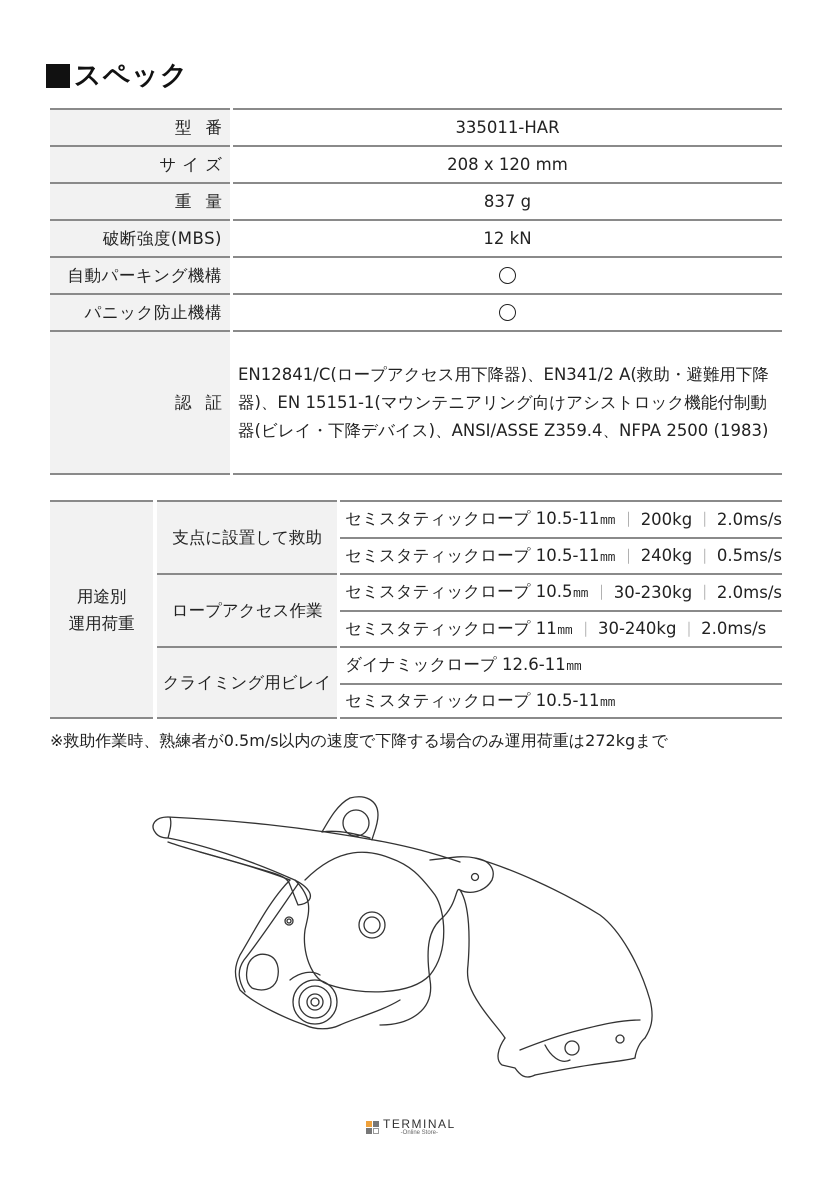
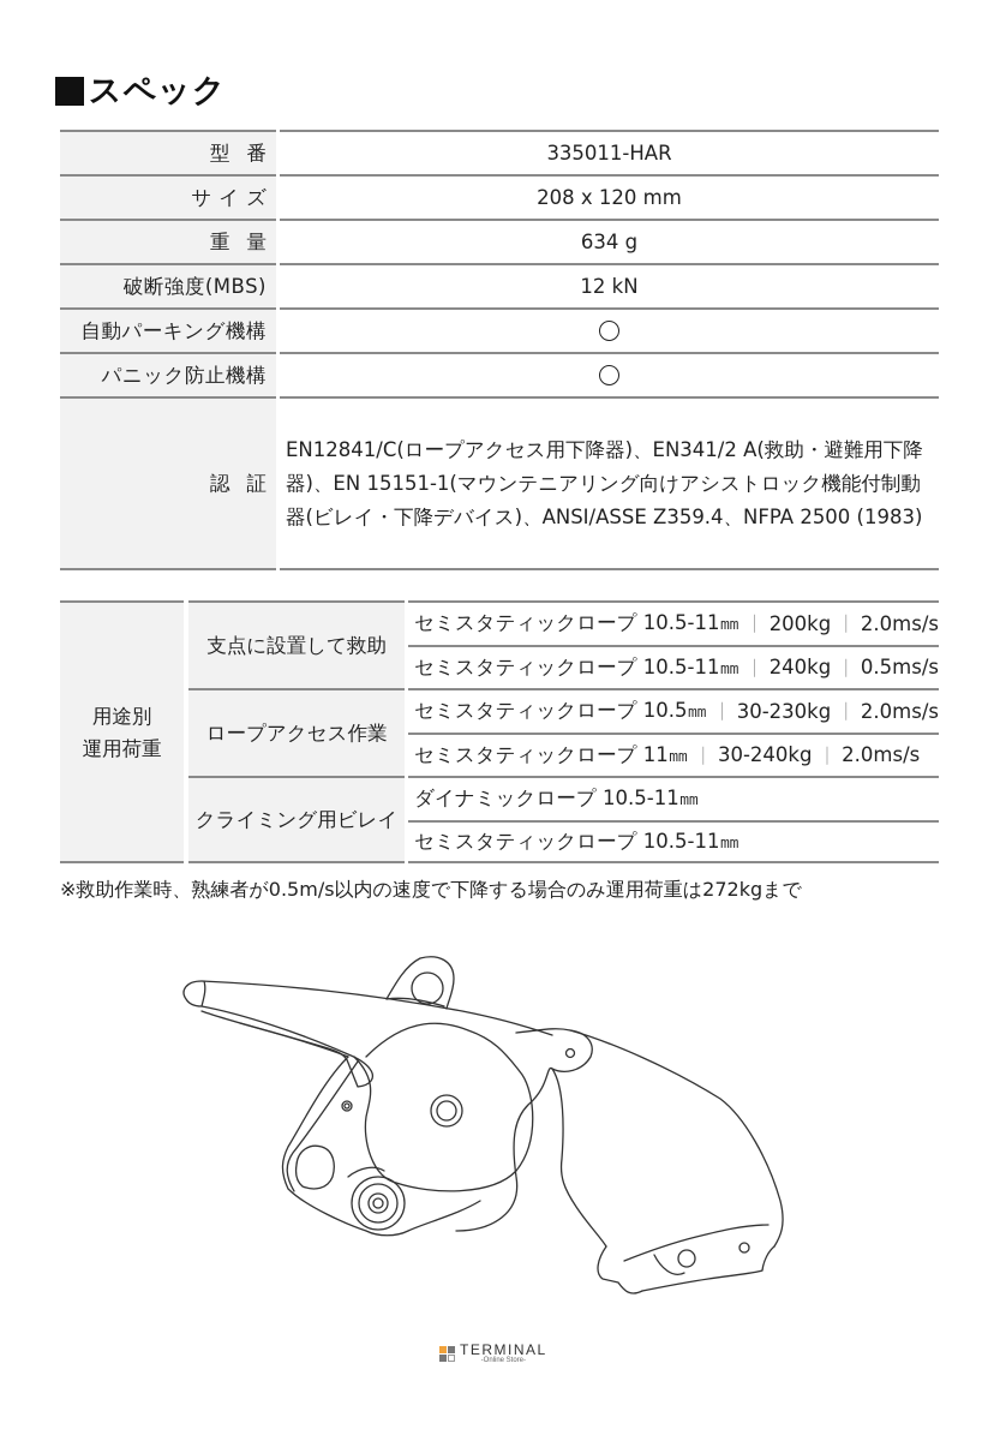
  スペック
  型番
  335011-HAR
  サイズ
  208 x 120 mm
  重量
- 837 g
+ 634 g
  破断強度(MBS)
  12 kN
  自動パーキング機構
  パニック防止機構
  認証
  EN12841/C(ロープアクセス用下降器)、EN341/2 A(救助・避難用下降器)、EN 15151-1(マウンテニアリング向けアシストロック機能付制動器(ビレイ・下降デバイス)、ANSI/ASSE Z359.4、NFPA 2500 (1983)
  用途別
  運用荷重
  支点に設置して救助
  セミスタティックロープ 10.5-11㎜
  ｜
  200kg
  ｜
  2.0ms/s
  セミスタティックロープ 10.5-11㎜
  ｜
  240kg
  ｜
  0.5ms/s
  ロープアクセス作業
  セミスタティックロープ 10.5㎜
  ｜
  30-230kg
  ｜
  2.0ms/s
  セミスタティックロープ 11㎜
  ｜
  30-240kg
  ｜
  2.0ms/s
  クライミング用ビレイ
- ダイナミックロープ 12.6-11㎜
+ ダイナミックロープ 10.5-11㎜
  セミスタティックロープ 10.5-11㎜
  ※救助作業時、熟練者が0.5m/s以内の速度で下降する場合のみ運用荷重は272kgまで
  TERMINAL
